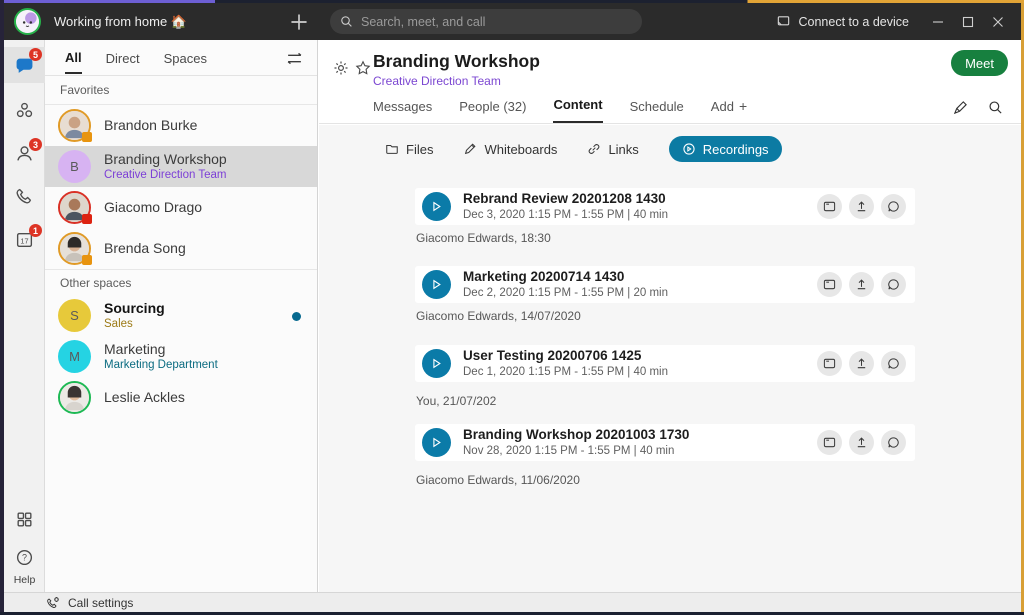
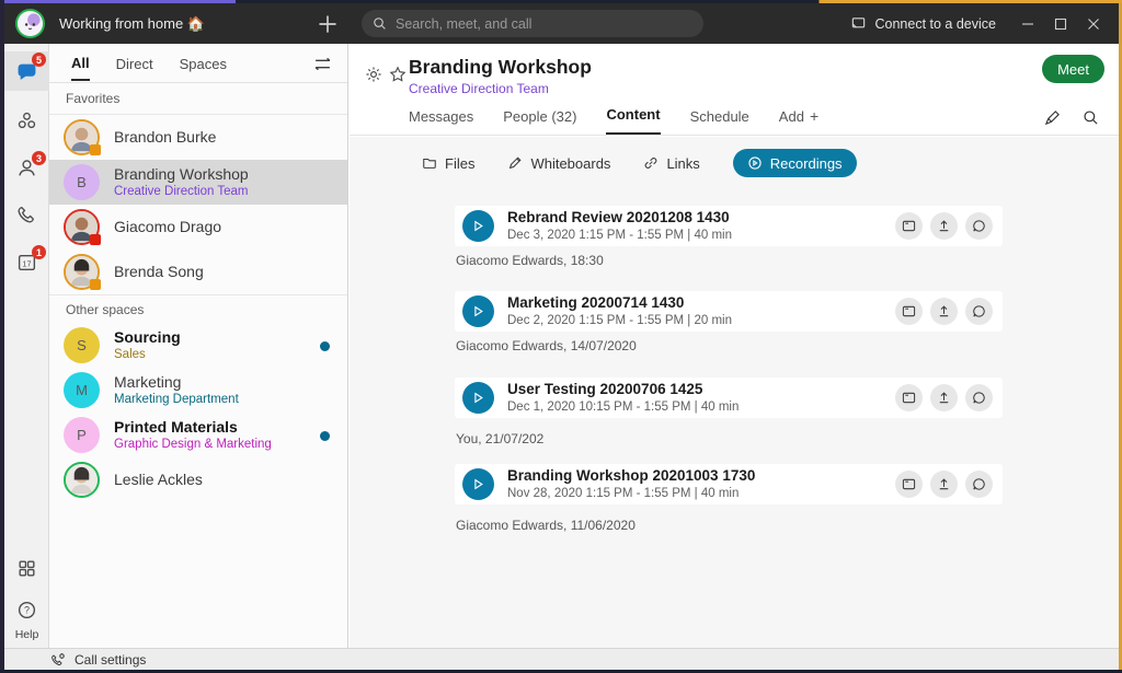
  Working from home 🏠
  Search, meet, and call
  Connect to a device
  5
  3
  17
  1
  ?
  Help
  All
  Direct
  Spaces
  Favorites
  Brandon Burke
  B
  Branding Workshop
  Creative Direction Team
  Giacomo Drago
  Brenda Song
  Other spaces
  S
  Sourcing
  Sales
  M
  Marketing
  Marketing Department
+ P
+ Printed Materials
+ Graphic Design & Marketing
  Leslie Ackles
  Branding Workshop
  Creative Direction Team
  Meet
  Messages
  People (32)
  Content
  Schedule
  Add +
  Files
  Whiteboards
  Links
  Recordings
  Rebrand Review 20201208 1430
  Dec 3, 2020 1:15 PM - 1:55 PM | 40 min
  Giacomo Edwards, 18:30
  Marketing 20200714 1430
  Dec 2, 2020 1:15 PM - 1:55 PM | 20 min
  Giacomo Edwards, 14/07/2020
  User Testing 20200706 1425
- Dec 1, 2020 1:15 PM - 1:55 PM | 40 min
+ Dec 1, 2020 10:15 PM - 1:55 PM | 40 min
  You, 21/07/202
  Branding Workshop 20201003 1730
  Nov 28, 2020 1:15 PM - 1:55 PM | 40 min
  Giacomo Edwards, 11/06/2020
  Call settings
